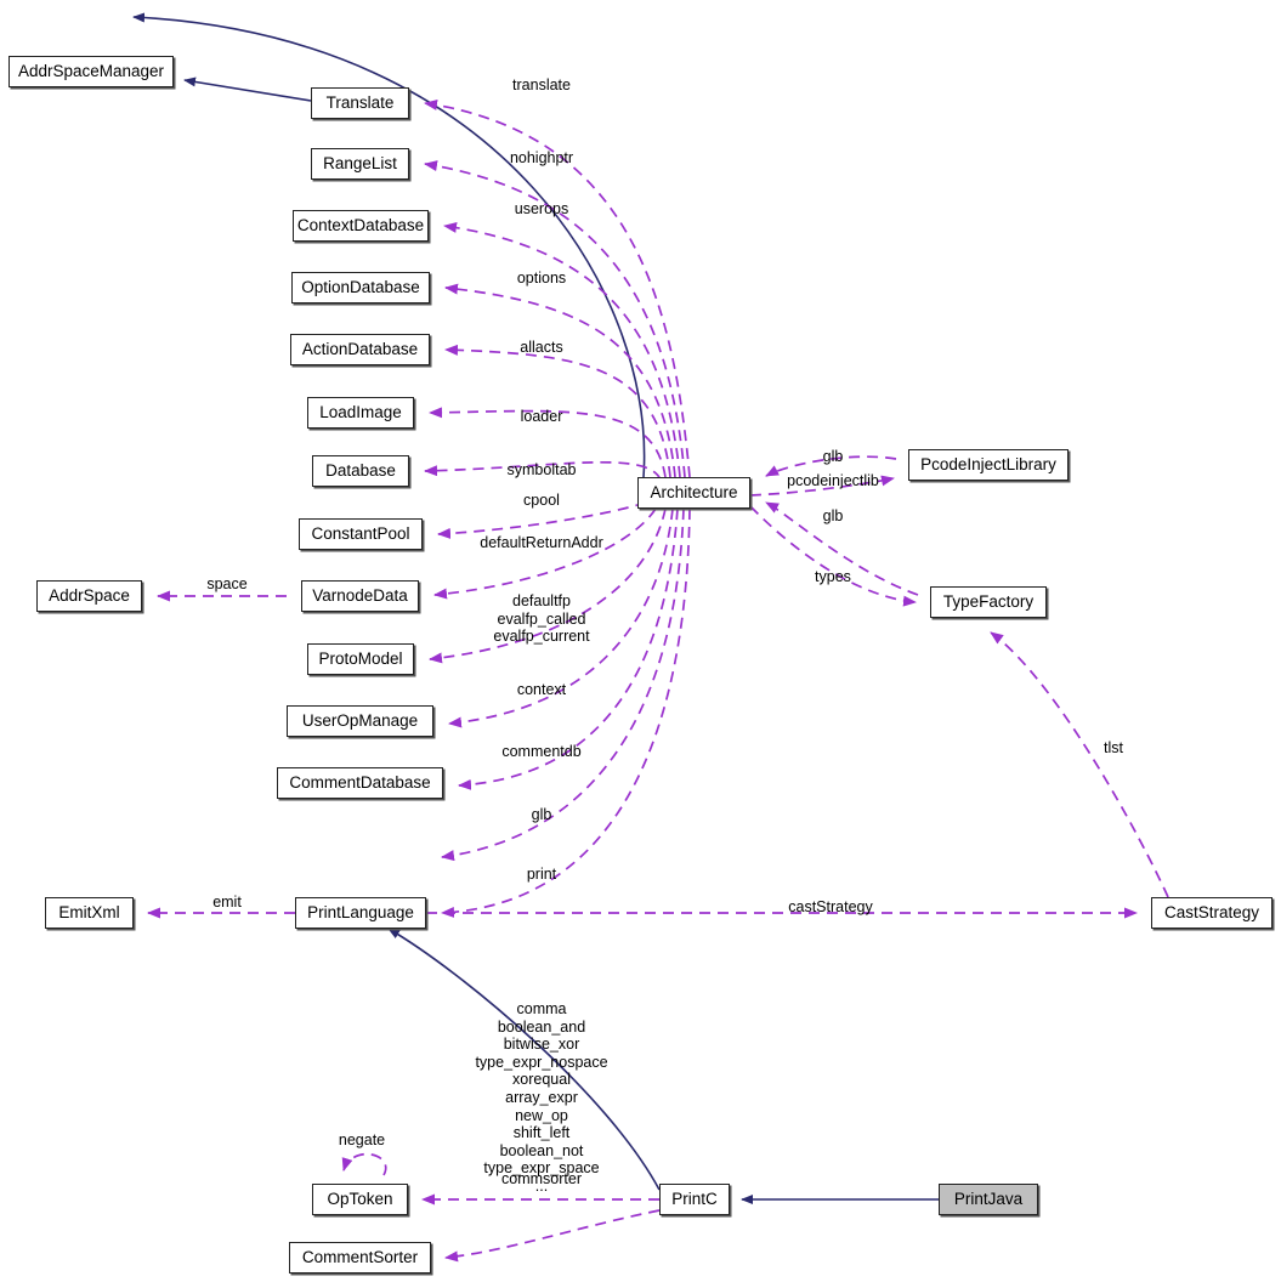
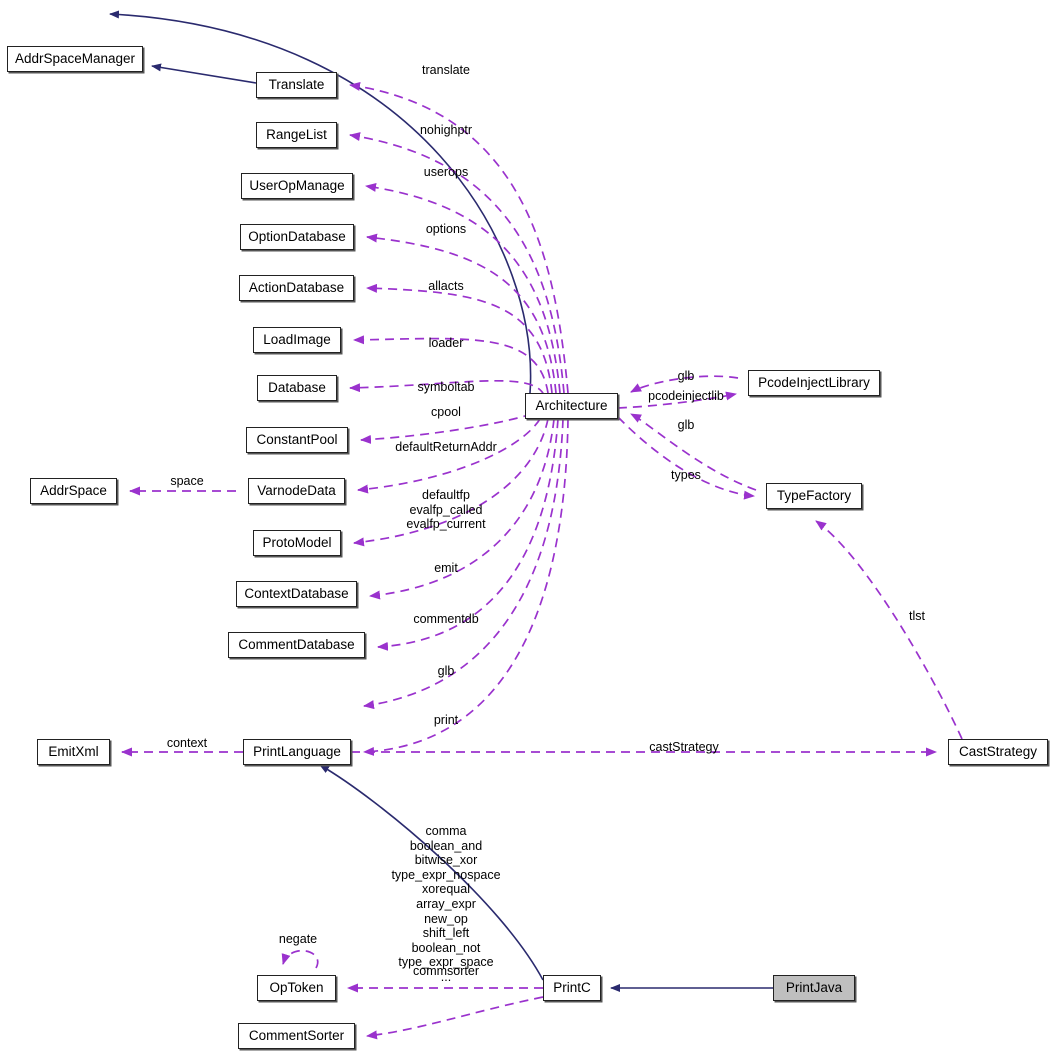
  AddrSpaceManager
  Translate
  RangeList
- ContextDatabase
+ UserOpManage
  OptionDatabase
  ActionDatabase
  LoadImage
  Database
  ConstantPool
  AddrSpace
  VarnodeData
  ProtoModel
- UserOpManage
+ ContextDatabase
  CommentDatabase
  Architecture
  PcodeInjectLibrary
  TypeFactory
  EmitXml
  PrintLanguage
  CastStrategy
  OpToken
  CommentSorter
  PrintC
  PrintJava
  translate
  nohighptr
  userops
  options
  allacts
  loader
  symboltab
  cpool
  defaultReturnAddr
  space
  defaultfp
  evalfp_called
  evalfp_current
- context
+ emit
  commentdb
  glb
  print
  glb
  pcodeinjectlib
  glb
  types
  tlst
- emit
+ context
  castStrategy
  comma
  boolean_and
  bitwise_xor
  type_expr_nospace
  xorequal
  array_expr
  new_op
  shift_left
  boolean_not
  type_expr_space
  ...
  negate
  commsorter
